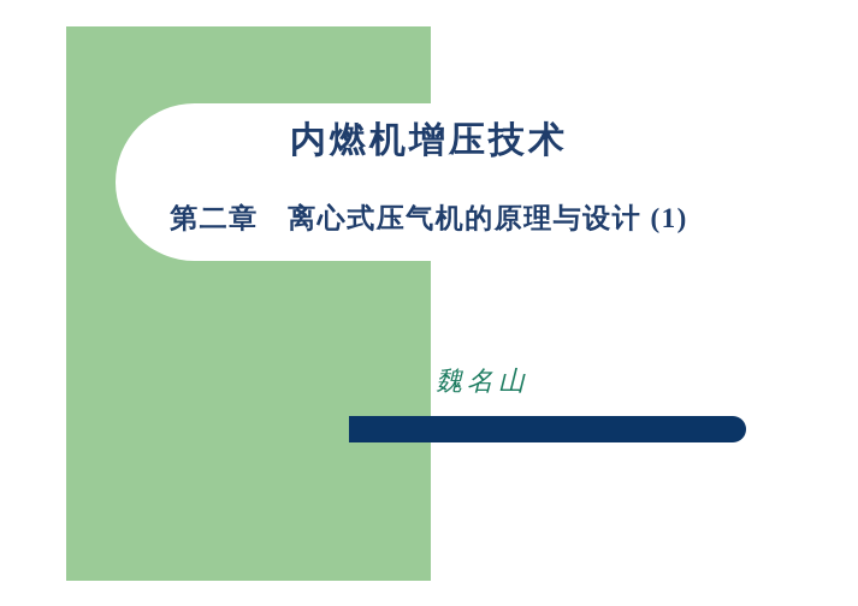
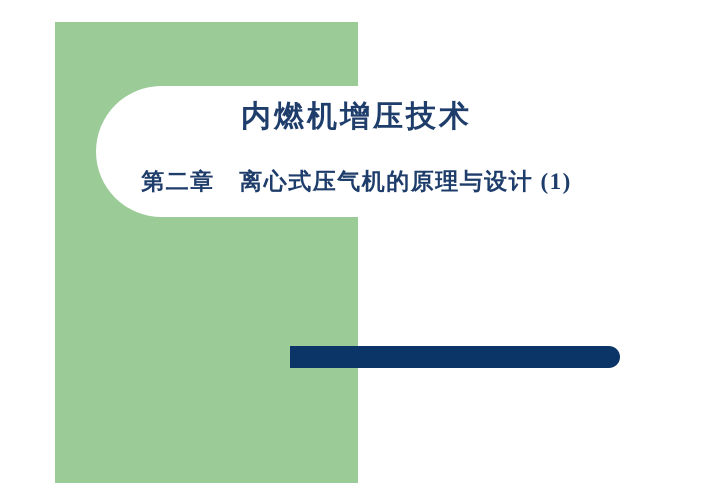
  内燃机增压技术
  第二章 离心式压气机的原理与设计 (1)
- 魏名山
